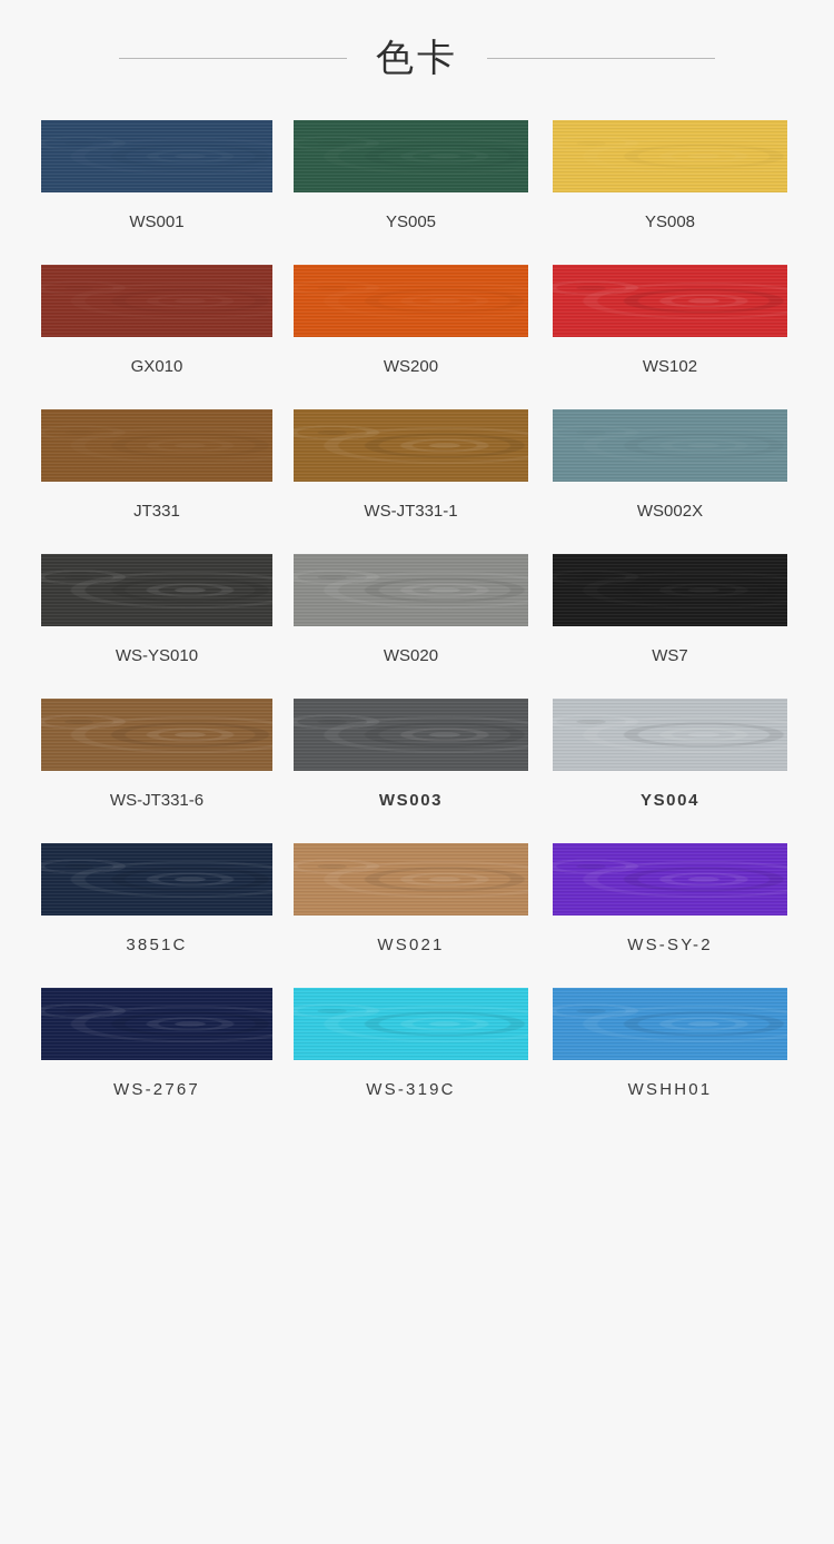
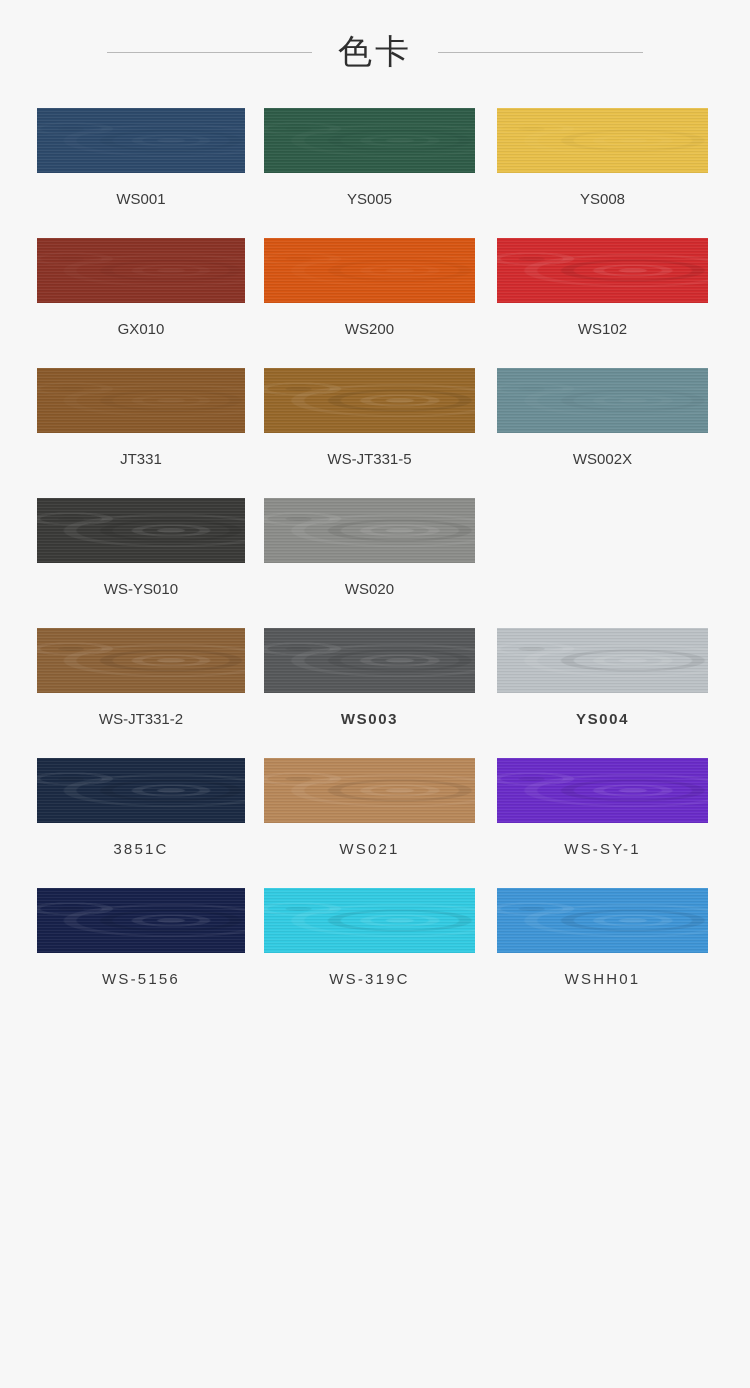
  色卡
  WS001
  YS005
  YS008
  GX010
  WS200
  WS102
  JT331
- WS-JT331-1
+ WS-JT331-5
  WS002X
  WS-YS010
  WS020
- WS7
- WS-JT331-6
+ WS-JT331-2
  WS003
  YS004
  3851C
  WS021
- WS-SY-2
+ WS-SY-1
- WS-2767
+ WS-5156
  WS-319C
  WSHH01
